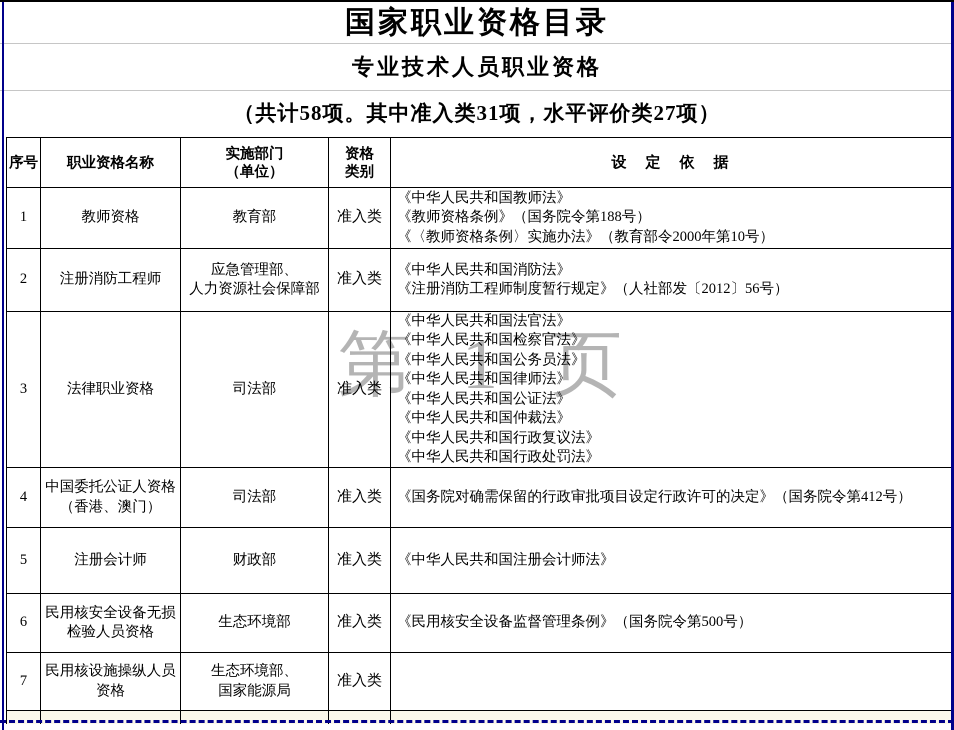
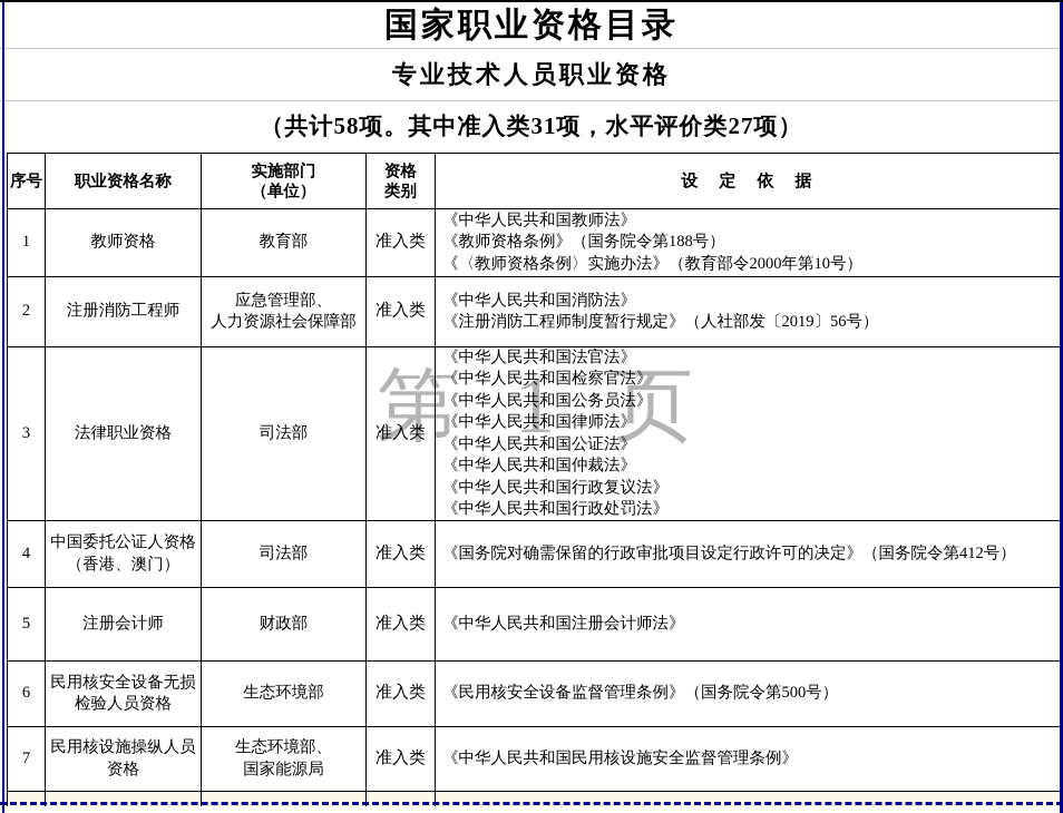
  国家职业资格目录
  专业技术人员职业资格
  （共计58项。其中准入类31项，水平评价类27项）
  第
  1
  页
  序号
  职业资格名称
  实施部门
  （单位）
  资格
  类别
  设 定 依 据
  1
  教师资格
  教育部
  准入类
  《中华人民共和国教师法》
  《教师资格条例》（国务院令第188号）
  《〈教师资格条例〉实施办法》（教育部令2000年第10号）
  2
  注册消防工程师
  应急管理部、
  人力资源社会保障部
  准入类
  《中华人民共和国消防法》
- 《注册消防工程师制度暂行规定》（人社部发〔2012〕56号）
+ 《注册消防工程师制度暂行规定》（人社部发〔2019〕56号）
  3
  法律职业资格
  司法部
  准入类
  《中华人民共和国法官法》
  《中华人民共和国检察官法》
  《中华人民共和国公务员法》
  《中华人民共和国律师法》
  《中华人民共和国公证法》
  《中华人民共和国仲裁法》
  《中华人民共和国行政复议法》
  《中华人民共和国行政处罚法》
  4
  中国委托公证人资格
  （香港、澳门）
  司法部
  准入类
  《国务院对确需保留的行政审批项目设定行政许可的决定》（国务院令第412号）
  5
  注册会计师
  财政部
  准入类
  《中华人民共和国注册会计师法》
  6
  民用核安全设备无损
  检验人员资格
  生态环境部
  准入类
  《民用核安全设备监督管理条例》（国务院令第500号）
  7
  民用核设施操纵人员
  资格
  生态环境部、
  国家能源局
  准入类
+ 《中华人民共和国民用核设施安全监督管理条例》
